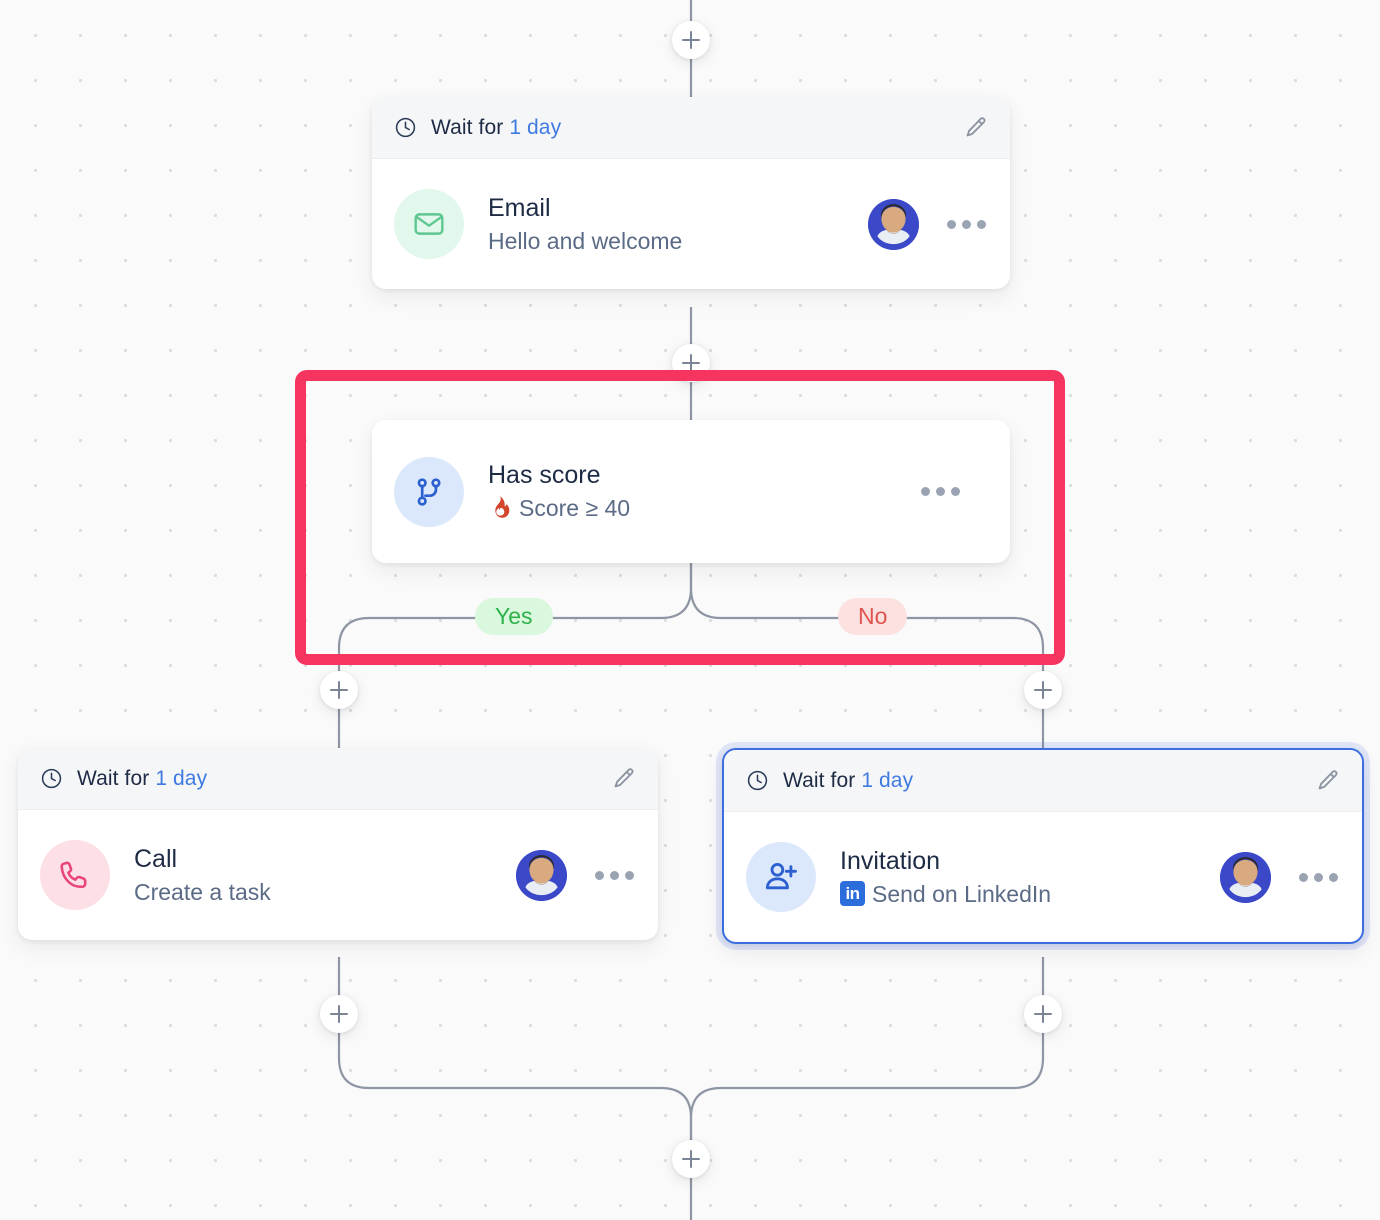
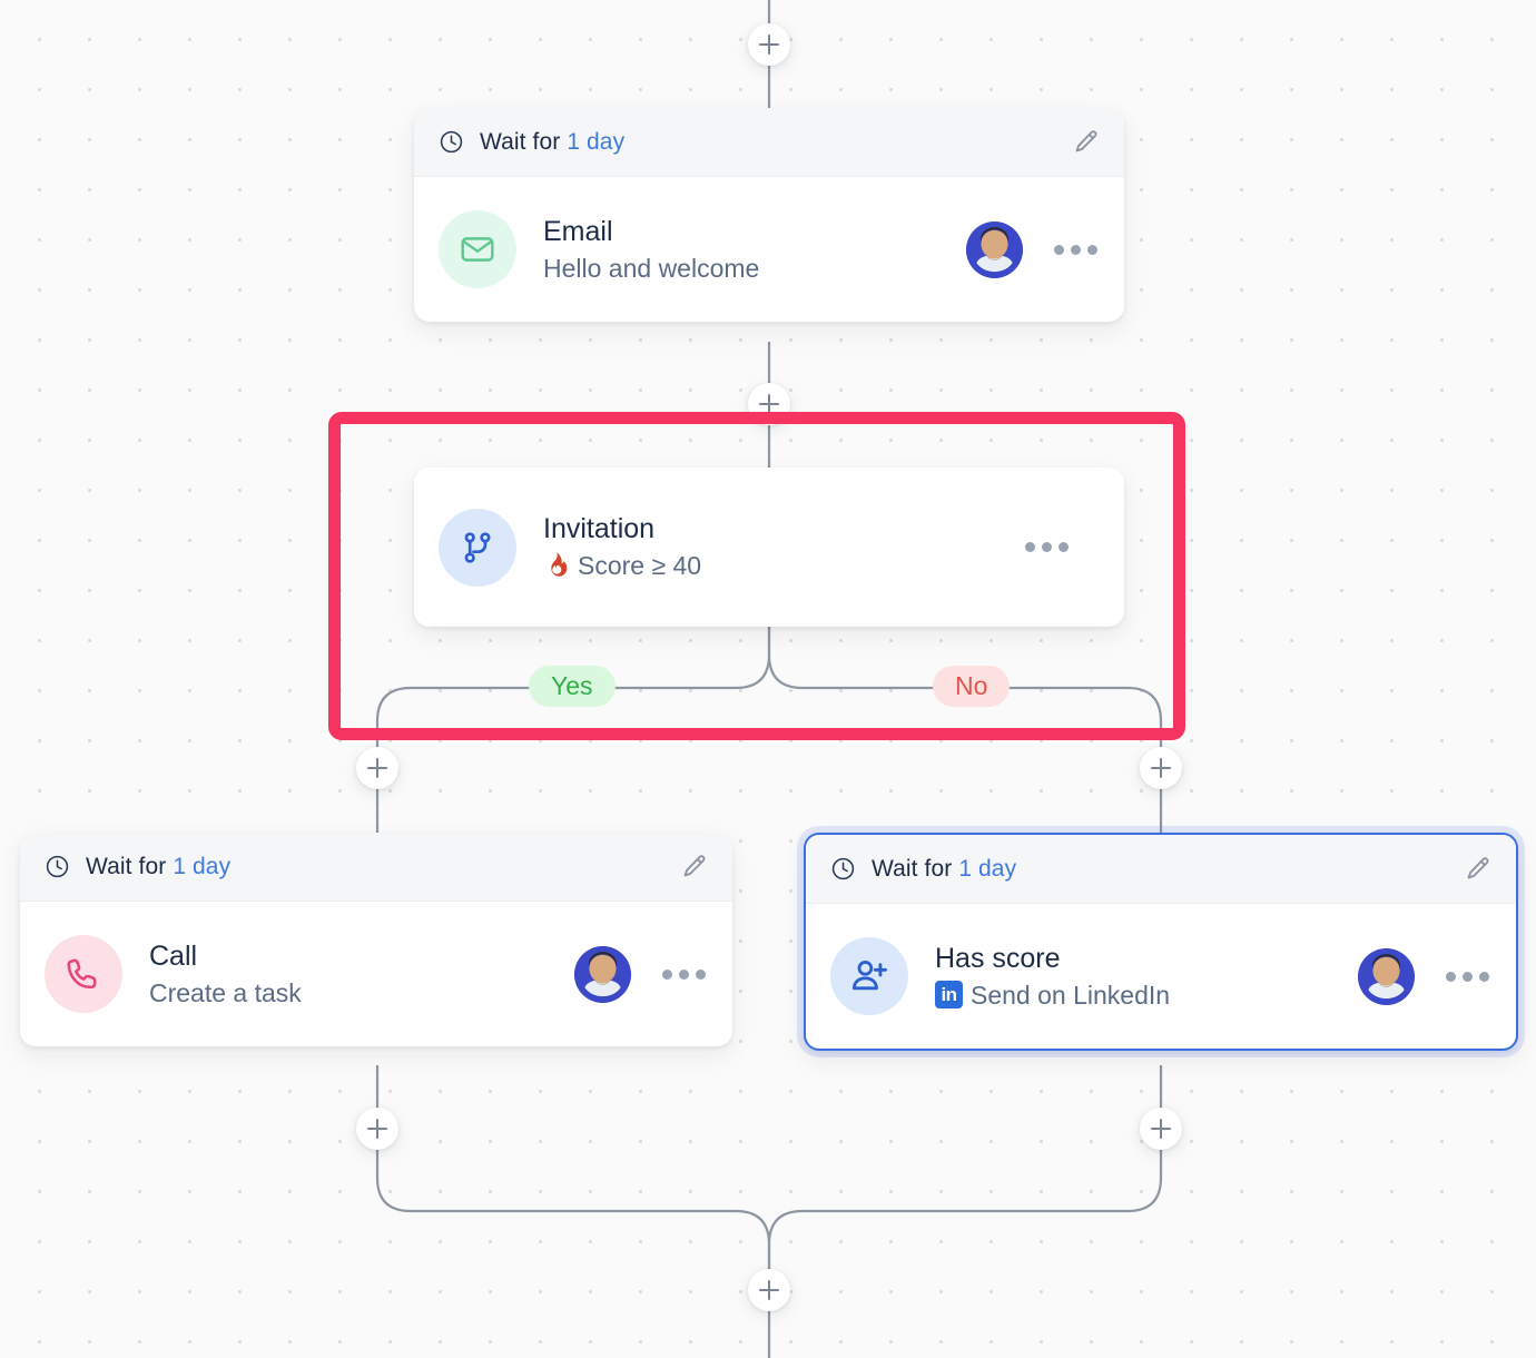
  Wait for 1 day
  Email
  Hello and welcome
- Has score
+ Invitation
  Score ≥ 40
  Yes
  No
  Wait for 1 day
  Call
  Create a task
  Wait for 1 day
- Invitation
+ Has score
  in
  Send on LinkedIn
